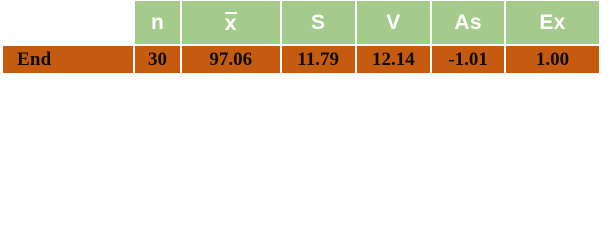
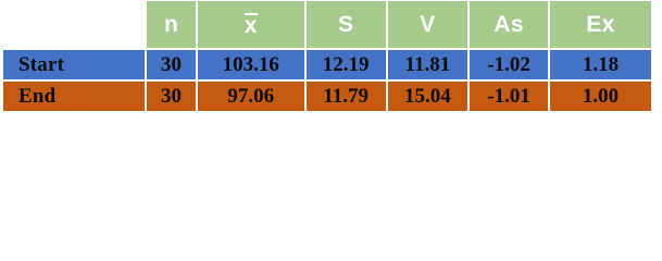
  	n	x	S	V	As	Ex
+ Start	30	103.16	12.19	11.81	-1.02	1.18
- End	30	97.06	11.79	12.14	-1.01	1.00
+ End	30	97.06	11.79	15.04	-1.01	1.00
